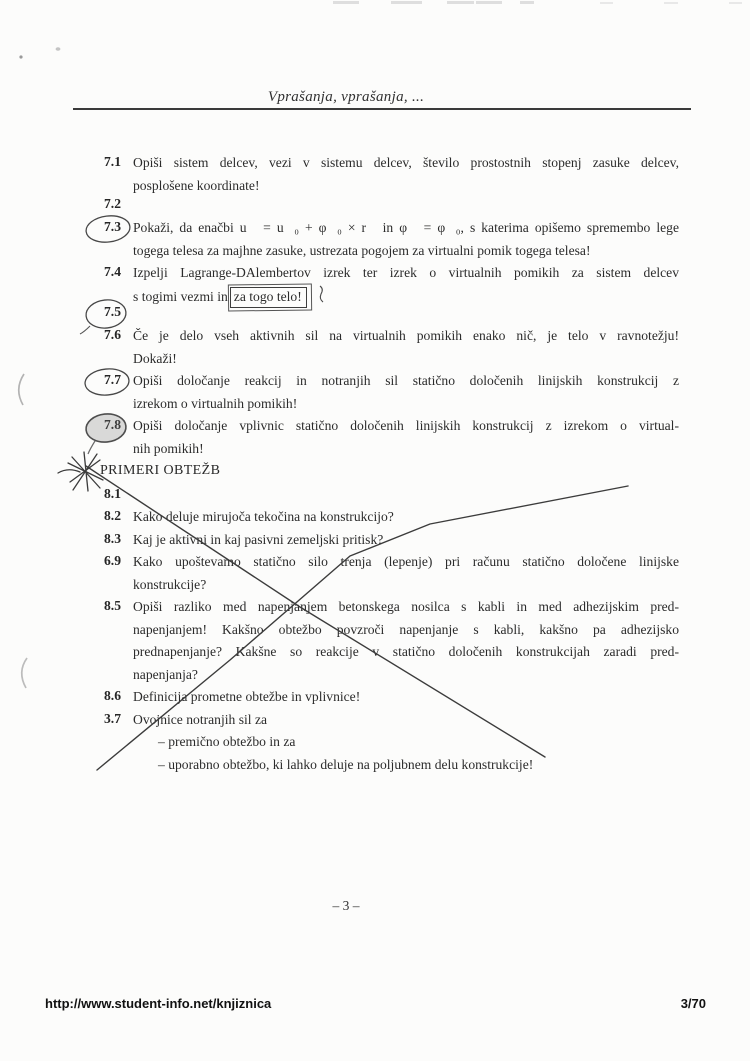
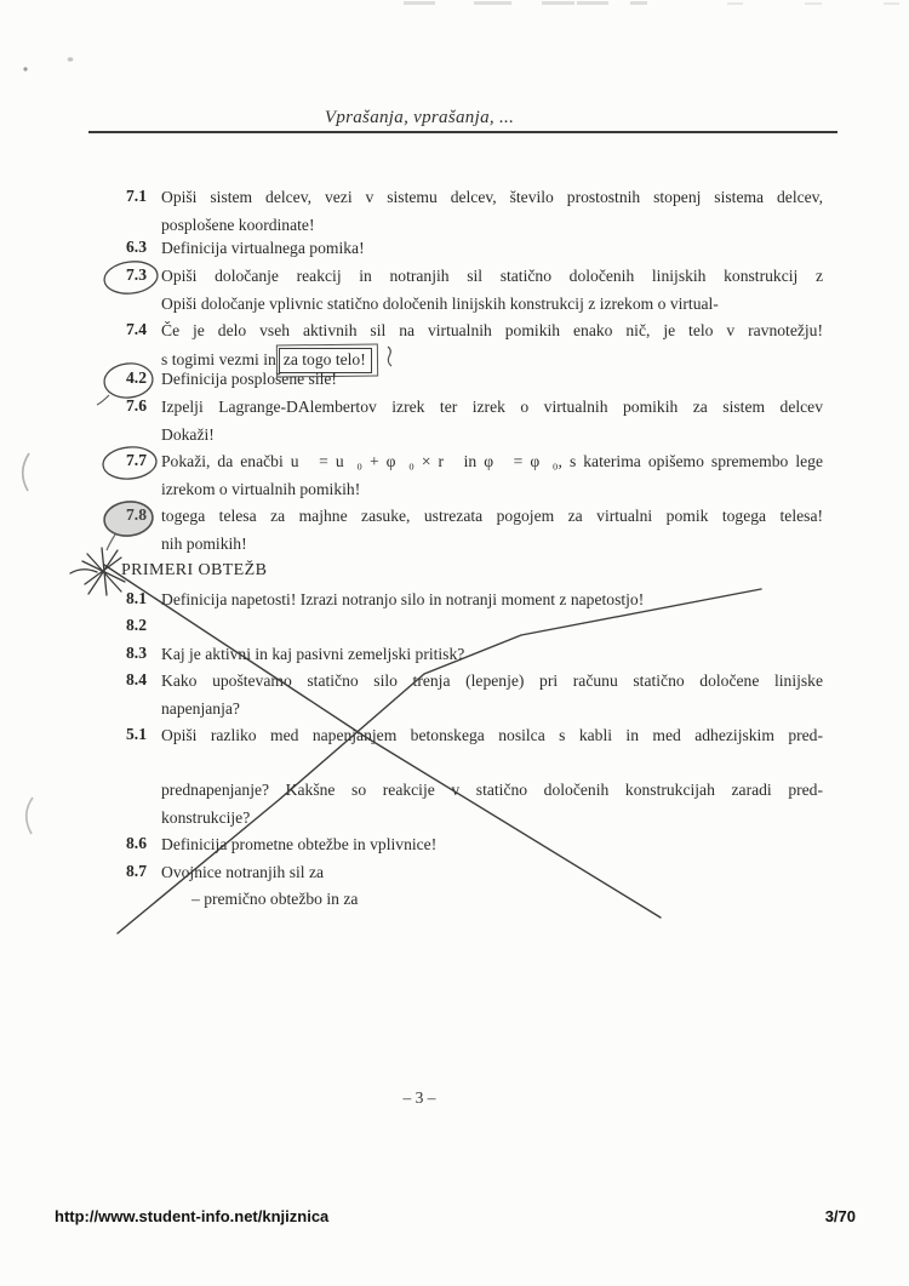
  Vprašanja, vprašanja, ...
  7.1
- Opiši sistem delcev, vezi v sistemu delcev, število prostostnih stopenj zasuke delcev,
+ Opiši sistem delcev, vezi v sistemu delcev, število prostostnih stopenj sistema delcev,
  posplošene koordinate!
- 7.2
+ 6.3
+ Definicija virtualnega pomika!
  7.3
- Pokaži, da enačbi u⃗ = u⃗₀ + φ⃗₀ × r⃗ in φ⃗ = φ⃗₀, s katerima opišemo spremembo lege
+ Opiši določanje reakcij in notranjih sil statično določenih linijskih konstrukcij z
- togega telesa za majhne zasuke, ustrezata pogojem za virtualni pomik togega telesa!
+ Opiši določanje vplivnic statično določenih linijskih konstrukcij z izrekom o virtual-
  7.4
- Izpelji Lagrange-DAlembertov izrek ter izrek o virtualnih pomikih za sistem delcev
+ Če je delo vseh aktivnih sil na virtualnih pomikih enako nič, je telo v ravnotežju!
  s togimi vezmi in za togo telo!
- 7.5
+ 4.2
+ Definicija posplošene sile!
  7.6
- Če je delo vseh aktivnih sil na virtualnih pomikih enako nič, je telo v ravnotežju!
+ Izpelji Lagrange-DAlembertov izrek ter izrek o virtualnih pomikih za sistem delcev
  Dokaži!
  7.7
- Opiši določanje reakcij in notranjih sil statično določenih linijskih konstrukcij z
+ Pokaži, da enačbi u⃗ = u⃗₀ + φ⃗₀ × r⃗ in φ⃗ = φ⃗₀, s katerima opišemo spremembo lege
  izrekom o virtualnih pomikih!
  7.8
- Opiši določanje vplivnic statično določenih linijskih konstrukcij z izrekom o virtual-
+ togega telesa za majhne zasuke, ustrezata pogojem za virtualni pomik togega telesa!
  nih pomikih!
  PRIMERI OBTEŽB
  8.1
+ Definicija napetosti! Izrazi notranjo silo in notranji moment z napetostjo!
  8.2
- Kako deluje mirujoča tekočina na konstrukcijo?
  8.3
  Kaj je aktivni in kaj pasivni zemeljski pritisk?
- 6.9
+ 8.4
  Kako upoštevamo statično silo trenja (lepenje) pri računu statično določene linijske
- konstrukcije?
+ napenjanja?
- 8.5
+ 5.1
  Opiši razliko med napenanjem betonskega nosilca s kabli in med adhezijskim pred-
- napenjanjem! Kakšno obtežbo povzroči napenjanje s kabli, kakšno pa adhezijsko
  prednapenjanje?akšne so reakcije v statično določenih konstrukcijah zaradi pred-
- napenjanja?
+ konstrukcije?
  8.6
  Definicija prometne obtežbe in vplivnice!
- 3.7
+ 8.7
  Ovonice notranjih sil za
  – premično obtežbo in za
- – uporabno obtežbo, ki lahko deluje na poljubnem delu konstrukcije!
  – 3 –
  http://www.student-info.net/knjiznica
  3/70
